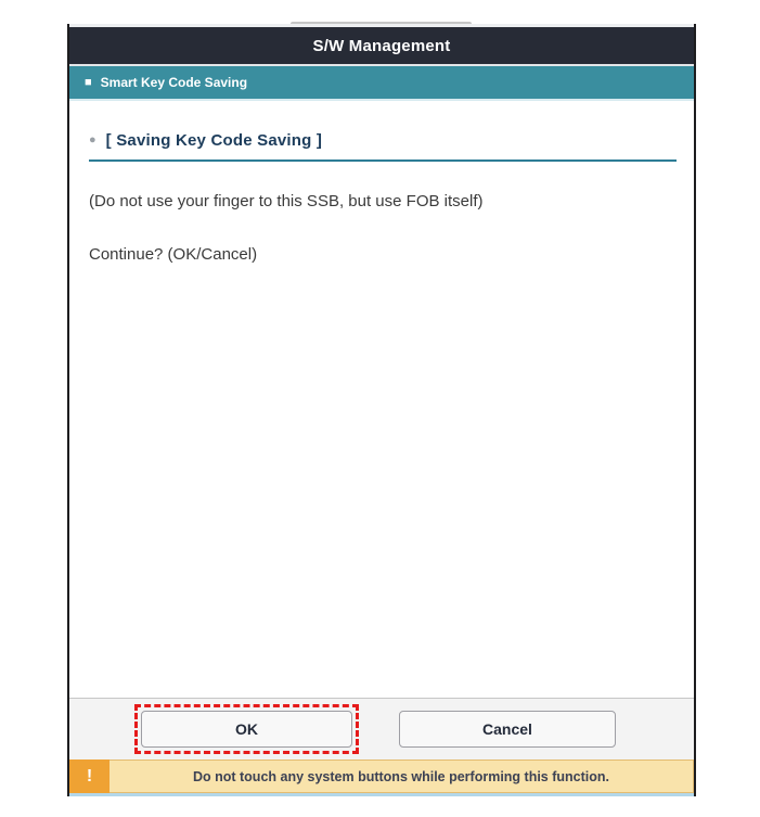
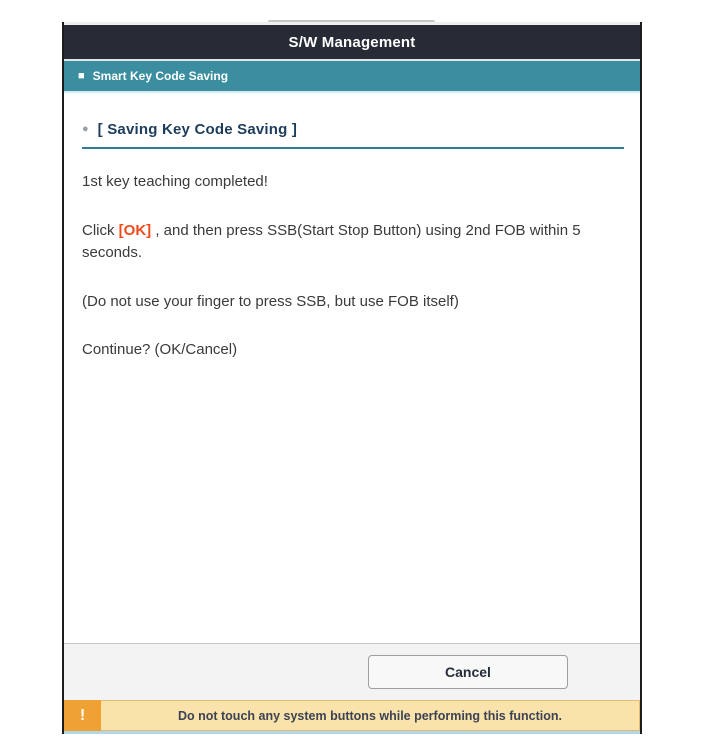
  S/W Management
  ■
  Smart Key Code Saving
  ●
  [ Saving Key Code Saving ]
+ 1st key teaching completed!
+ Click [OK] , and then press SSB(Start Stop Button) using 2nd FOB within 5 seconds.
- (Do not use your finger to this SSB, but use FOB itself)
+ (Do not use your finger to press SSB, but use FOB itself)
  Continue? (OK/Cancel)
- OK
  Cancel
  !
  Do not touch any system buttons while performing this function.
